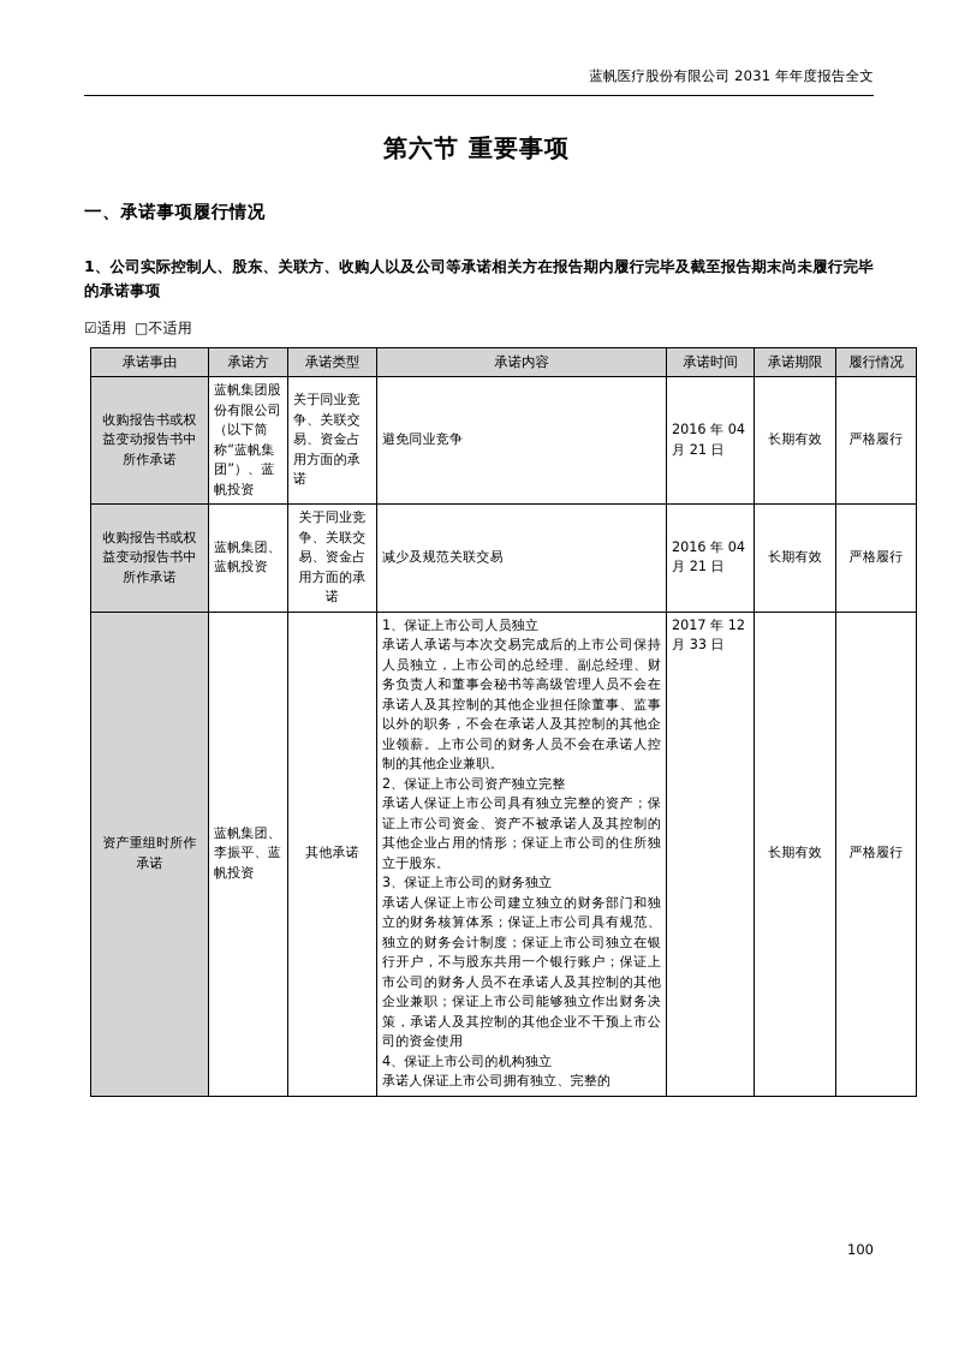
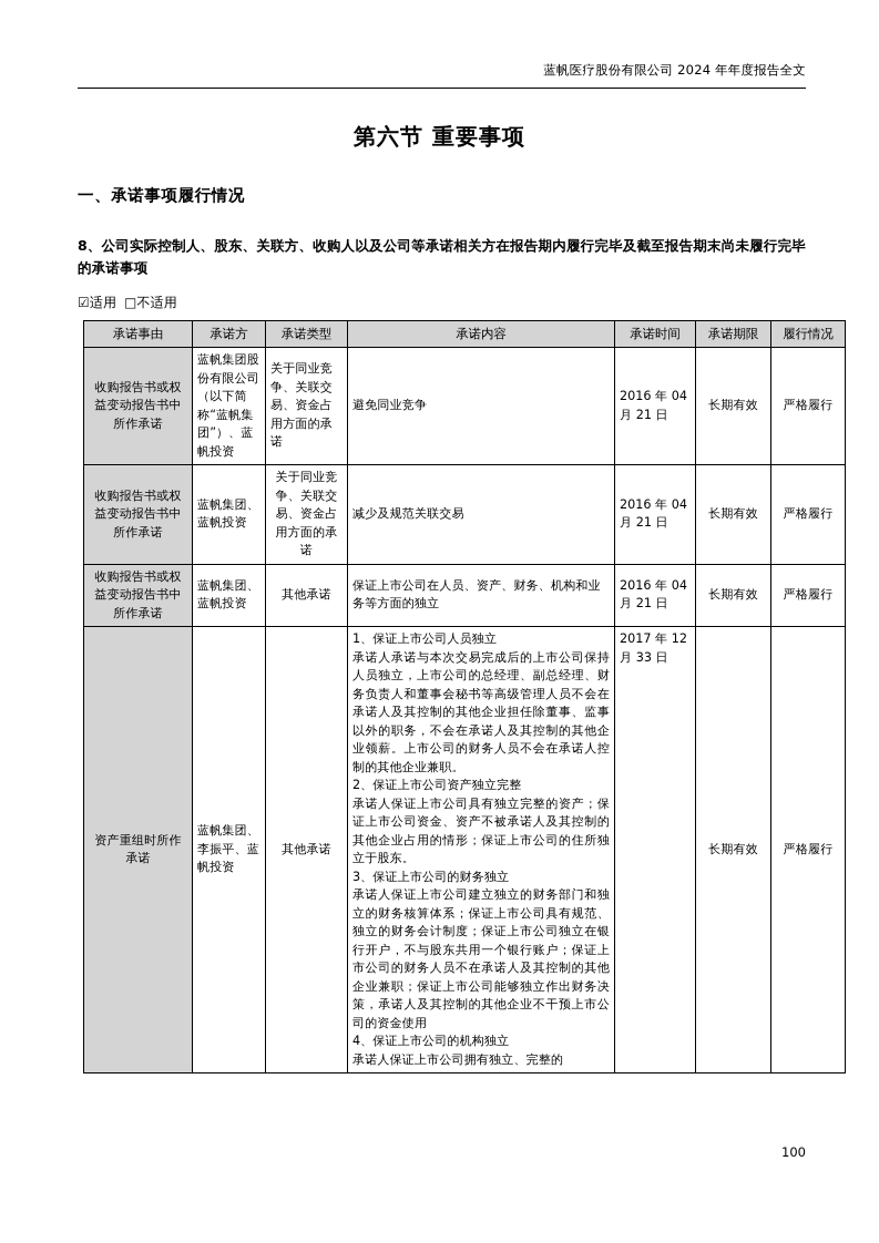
- 蓝帆医疗股份有限公司 2031 年年度报告全文
+ 蓝帆医疗股份有限公司 2024 年年度报告全文
  第六节 重要事项
  一、承诺事项履行情况
- 1、公司实际控制人、股东、关联方、收购人以及公司等承诺相关方在报告期内履行完毕及截至报告期末尚未履行完毕的承诺事项
+ 8、公司实际控制人、股东、关联方、收购人以及公司等承诺相关方在报告期内履行完毕及截至报告期末尚未履行完毕的承诺事项
  ☑适用 □不适用
  承诺事由	承诺方	承诺类型	承诺内容	承诺时间	承诺期限	履行情况
  收购报告书或权益变动报告书中所作承诺	蓝帆集团股份有限公司（以下简称“蓝帆集团”）、蓝帆投资	关于同业竞争、关联交易、资金占用方面的承诺	避免同业竞争	2016 年 04 月 21 日	长期有效	严格履行
  收购报告书或权益变动报告书中所作承诺	蓝帆集团、蓝帆投资	关于同业竞争、关联交易、资金占用方面的承诺	减少及规范关联交易	2016 年 04 月 21 日	长期有效	严格履行
+ 收购报告书或权益变动报告书中所作承诺	蓝帆集团、蓝帆投资	其他承诺	保证上市公司在人员、资产、财务、机构和业务等方面的独立	2016 年 04 月 21 日	长期有效	严格履行
  资产重组时所作承诺	蓝帆集团、李振平、蓝帆投资	其他承诺	1、保证上市公司人员独立 承诺人承诺与本次交易完成后的上市公司保持人员独立，上市公司的总经理、副总经理、财务负责人和董事会秘书等高级管理人员不会在承诺人及其控制的其他企业担任除董事、监事以外的职务，不会在承诺人及其控制的其他企业领薪。上市公司的财务人员不会在承诺人控制的其他企业兼职。 2、保证上市公司资产独立完整 承诺人保证上市公司具有独立完整的资产；保证上市公司资金、资产不被承诺人及其控制的其他企业占用的情形；保证上市公司的住所独立于股东。 3、保证上市公司的财务独立 承诺人保证上市公司建立独立的财务部门和独立的财务核算体系；保证上市公司具有规范、独立的财务会计制度；保证上市公司独立在银行开户，不与股东共用一个银行账户；保证上市公司的财务人员不在承诺人及其控制的其他企业兼职；保证上市公司能够独立作出财务决策，承诺人及其控制的其他企业不干预上市公司的资金使用 4、保证上市公司的机构独立 承诺人保证上市公司拥有独立、完整的	2017 年 12 月 33 日	长期有效	严格履行
  100
